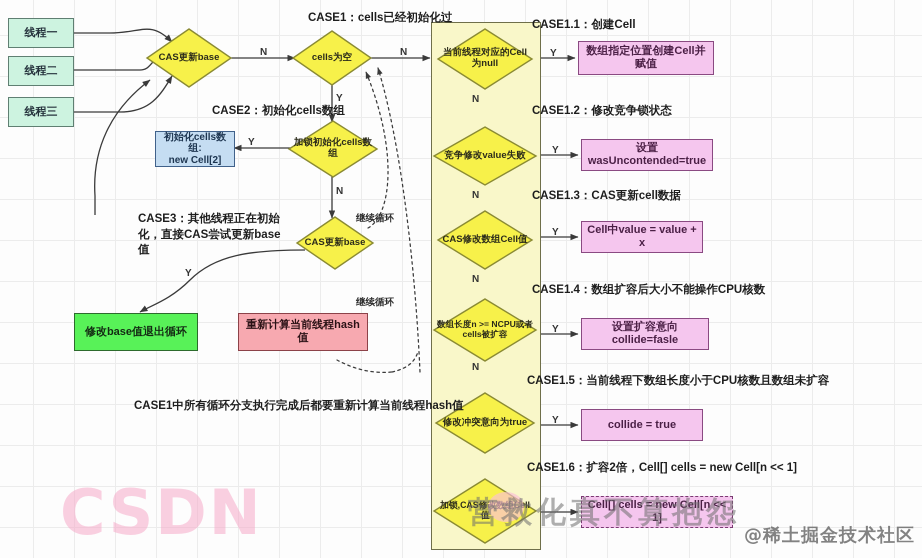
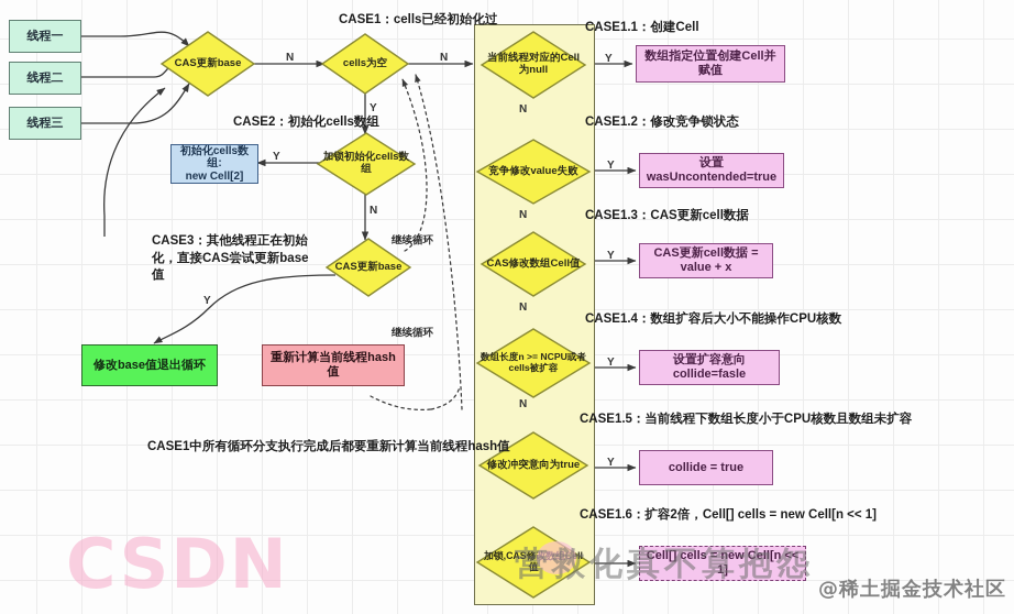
  线程一
  线程二
  线程三
  CAS更新base
  cells为空
  加锁初始化cells数组
  CAS更新base
  当前线程对应的Cell为null
  竞争修改value失败
  CAS修改数组Cell值
  数组长度n >= NCPU或者cells被扩容
  修改冲突意向为true
  加锁,CAS修改数组Cell值
  初始化cells数组:
  new Cell[2]
  修改base值退出循环
  重新计算当前线程hash值
  数组指定位置创建Cell并赋值
  设置wasUncontended=true
- Cell中value = value + x
+ CAS更新cell数据 = value + x
  设置扩容意向collide=fasle
  collide = true
  Cell[] cells = new Cell[n << 1]
  CASE1：cells已经初始化过
  CASE2：初始化cells数组
  CASE3：其他线程正在初始化，直接CAS尝试更新base值
  CASE1.1：创建Cell
  CASE1.2：修改竞争锁状态
  CASE1.3：CAS更新cell数据
  CASE1.4：数组扩容后大小不能操作CPU核数
  CASE1.5：当前线程下数组长度小于CPU核数且数组未扩容
  CASE1.6：扩容2倍，Cell[] cells = new Cell[n << 1]
  CASE1中所有循环分支执行完成后都要重新计算当前线程hash值
  N
  N
  Y
  Y
  N
  Y
  N
  N
  N
  N
  Y
  Y
  Y
  Y
  Y
  继续循环
  继续循环
  CSDN
  营救化真不算抱怨
  @稀土掘金技术社区
